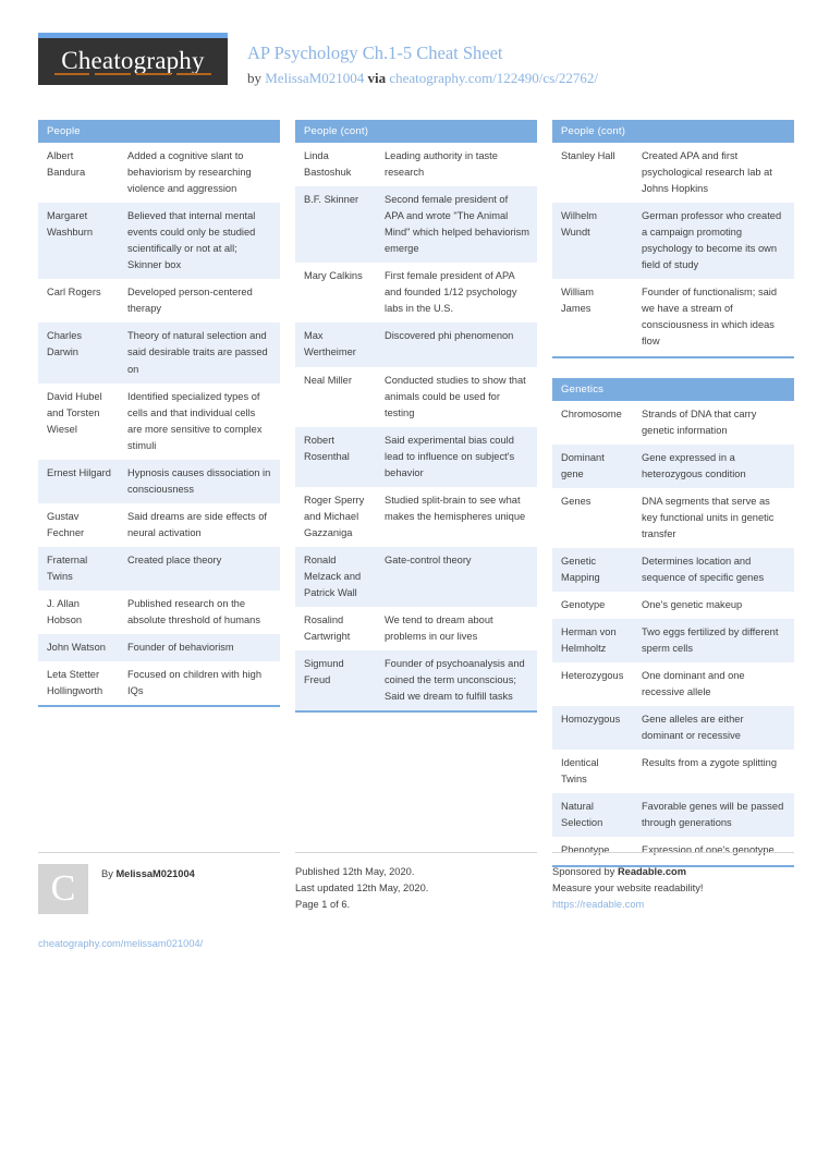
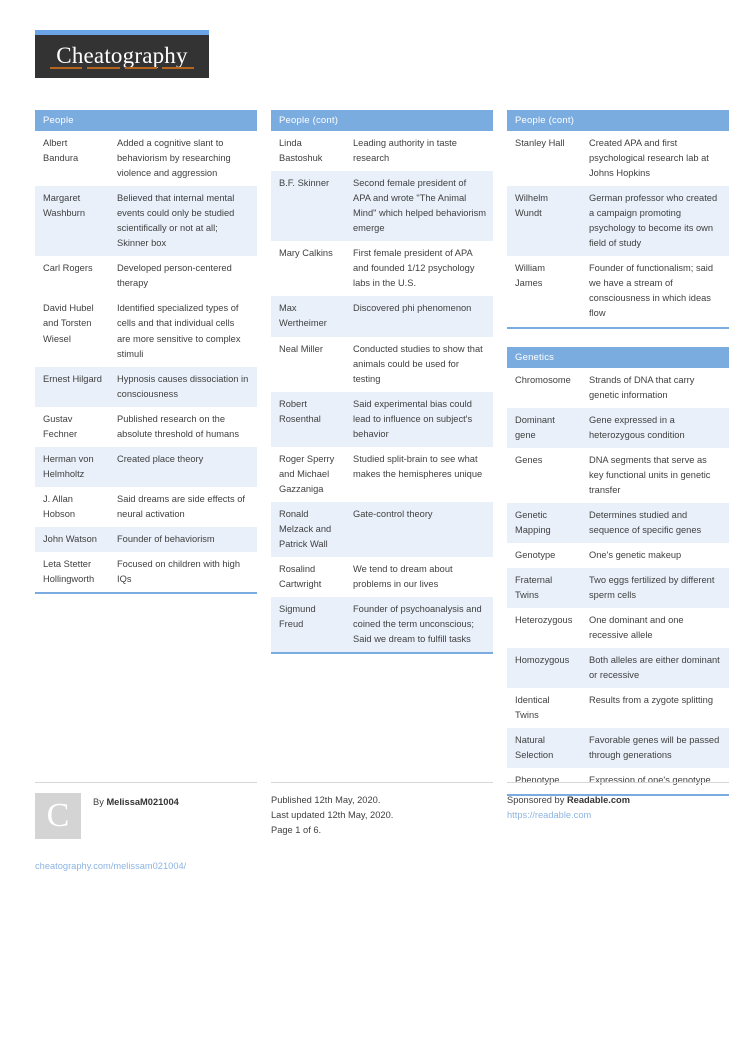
  Cheatography
- AP Psychology Ch.1-5 Cheat Sheet
- by MelissaM021004 via cheatography.com/122490/cs/22762/
  People
  Albert Bandura	Added a cognitive slant to behaviorism by researching violence and aggression
  Margaret Washburn	Believed that internal mental events could only be studied scientifically or not at all; Skinner box
  Carl Rogers	Developed person-centered therapy
- Charles Darwin	Theory of natural selection and said desirable traits are passed on
  David Hubel and Torsten Wiesel	Identified specialized types of cells and that individual cells are more sensitive to complex stimuli
  Ernest Hilgard	Hypnosis causes dissociation in consciousness
- Gustav Fechner	Said dreams are side effects of neural activation
+ Gustav Fechner	Published research on the absolute threshold of humans
- Fraternal Twins	Created place theory
+ Herman von Helmholtz	Created place theory
- J. Allan Hobson	Published research on the absolute threshold of humans
+ J. Allan Hobson	Said dreams are side effects of neural activation
  John Watson	Founder of behaviorism
  Leta Stetter Hollingworth	Focused on children with high IQs
  People (cont)
  Linda Bastoshuk	Leading authority in taste research
  B.F. Skinner	Second female president of APA and wrote "The Animal Mind" which helped behaviorism emerge
  Mary Calkins	First female president of APA and founded 1/12 psychology labs in the U.S.
  Max Wertheimer	Discovered phi phenomenon
  Neal Miller	Conducted studies to show that animals could be used for testing
  Robert Rosenthal	Said experimental bias could lead to influence on subject's behavior
  Roger Sperry and Michael Gazzaniga	Studied split-brain to see what makes the hemispheres unique
  Ronald Melzack and Patrick Wall	Gate-control theory
  Rosalind Cartwright	We tend to dream about problems in our lives
  Sigmund Freud	Founder of psychoanalysis and coined the term unconscious; Said we dream to fulfill tasks
  People (cont)
  Stanley Hall	Created APA and first psychological research lab at Johns Hopkins
  Wilhelm Wundt	German professor who created a campaign promoting psychology to become its own field of study
  William James	Founder of functionalism; said we have a stream of consciousness in which ideas flow
  Genetics
  Chromosome	Strands of DNA that carry genetic information
  Dominant gene	Gene expressed in a heterozygous condition
  Genes	DNA segments that serve as key functional units in genetic transfer
- Genetic Mapping	Determines location and sequence of specific genes
+ Genetic Mapping	Determines studied and sequence of specific genes
  Genotype	One's genetic makeup
- Herman von Helmholtz	Two eggs fertilized by different sperm cells
+ Fraternal Twins	Two eggs fertilized by different sperm cells
  Heterozygous	One dominant and one recessive allele
- Homozygous	Gene alleles are either dominant or recessive
+ Homozygous	Both alleles are either dominant or recessive
  Identical Twins	Results from a zygote splitting
  Natural Selection	Favorable genes will be passed through generations
  Phenotype	Expression of one's genotype
  C
  By MelissaM021004
  cheatography.com/melissam021004/
  Published 12th May, 2020.
  Last updated 12th May, 2020.
  Page 1 of 6.
  Sponsored by Readable.com
- Measure your website readability!
  https://readable.com
